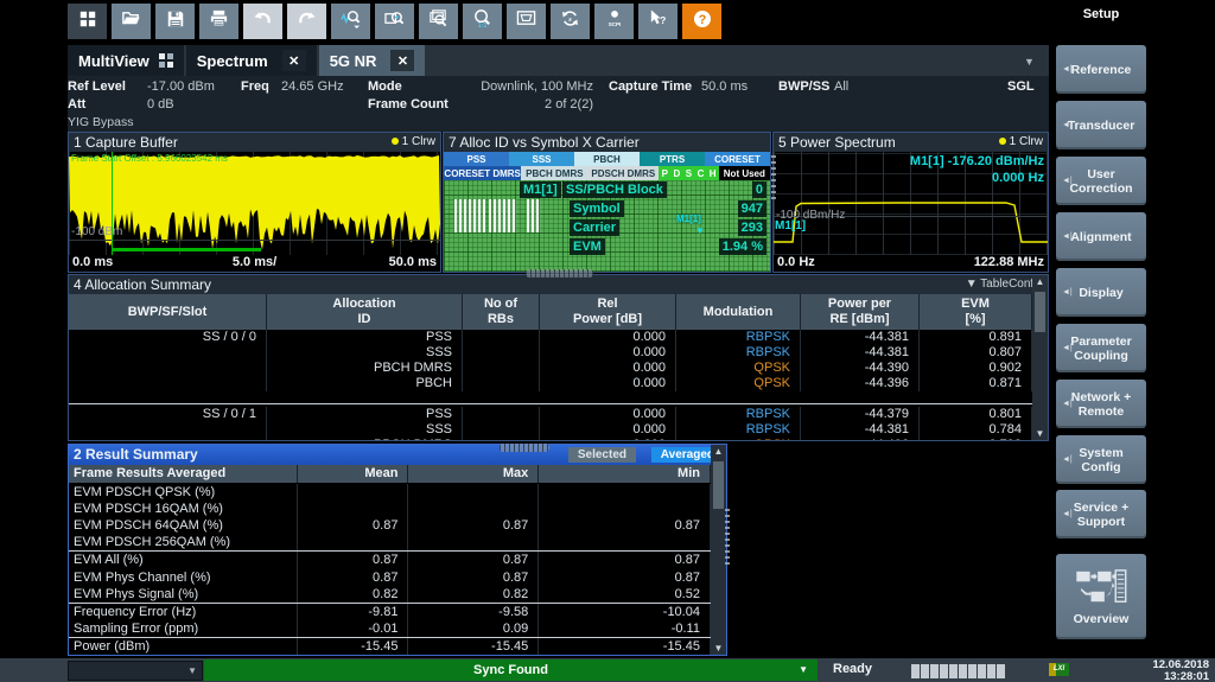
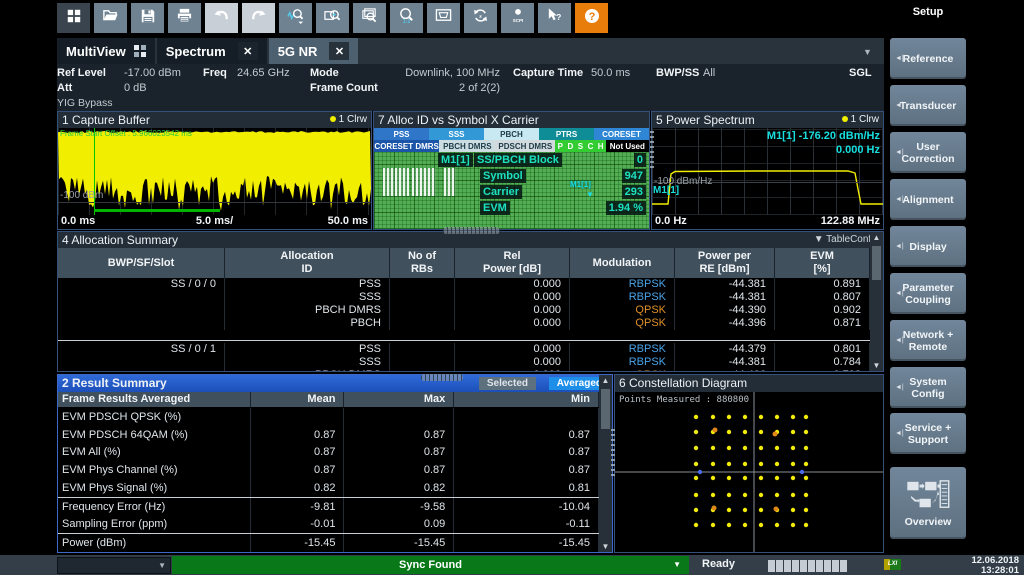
  ?
  ?
  MultiView
  Spectrum
  ✕
  5G NR
  ✕
  ▼
  Ref Level
  -17.00 dBm
  Freq
  24.65 GHz
  Mode
  Downlink, 100 MHz
  Capture Time
  50.0 ms
  BWP/SS
  All
  SGL
  Att
  0 dB
  Frame Count
  2 of 2(2)
  YIG Bypass
  1 Capture Buffer
  1 Clrw
  Frame Start Offset : 5.966023542 ms
  -100 dBm
  0.0 ms
  5.0 ms/
  50.0 ms
  7 Alloc ID vs Symbol X Carrier
  PSS
  SSS
  PBCH
  PTRS
  CORESET
  CORESET DMRS
  PBCH DMRS
  PDSCH DMRS
  P
  D
  S
  C
  H
  Not Used
  M1[1]
  SS/PBCH Block
  0
  Symbol
  947
  Carrier
  293
  EVM
  1.94 %
  M1[1]
  ▼
  5 Power Spectrum
  1 Clrw
  M1[1] -176.20 dBm/Hz
  0.000 Hz
  -100 dBm/Hz
  M1[1]
  0.0 Hz
  122.88 MHz
  4 Allocation Summary
  ▼ TableCon
  BWP/SF/Slot
  Allocation
  ID
  No of
  RBs
  Rel
  Power [dB]
  Modulation
  Power per
  RE [dBm]
  EVM
  [%]
  SS / 0 / 0
  PSS
  0.000
  RBPSK
  -44.381
  0.891
  SSS
  0.000
  RBPSK
  -44.381
  0.807
  PBCH DMRS
  0.000
  QPSK
  -44.390
  0.902
  PBCH
  0.000
  QPSK
  -44.396
  0.871
  SS / 0 / 1
  PSS
  0.000
  RBPSK
  -44.379
  0.801
  SSS
  0.000
  RBPSK
  -44.381
  0.784
  ▲
  ▼
  2 Result Summary
  Selected
  Average
  Frame Results Averaged
  Mean
  Max
  Min
  EVM PDSCH QPSK (%)
- EVM PDSCH 16QAM (%)
  EVM PDSCH 64QAM (%)
  0.87
  0.87
  0.87
- EVM PDSCH 256QAM (%)
  EVM All (%)
  0.87
  0.87
  0.87
  EVM Phys Channel (%)
  0.87
  0.87
  0.87
  EVM Phys Signal (%)
  0.82
  0.82
- 0.52
+ 0.81
  Frequency Error (Hz)
  -9.81
  -9.58
  -10.04
  Sampling Error (ppm)
  -0.01
  0.09
  -0.11
  Power (dBm)
  -15.45
  -15.45
  -15.45
  ▲
  ▼
+ 6 Constellation Diagram
+ Points Measured : 880800
  Setup
  Reference
  Transducer
  User
  Correction
  Alignment
  Display
  Parameter
  Coupling
  Network +
  Remote
  System
  Config
  Service +
  Support
  Overview
  ▼
  Sync Found
  ▼
  Ready
  12.06.2018
  13:28:01
